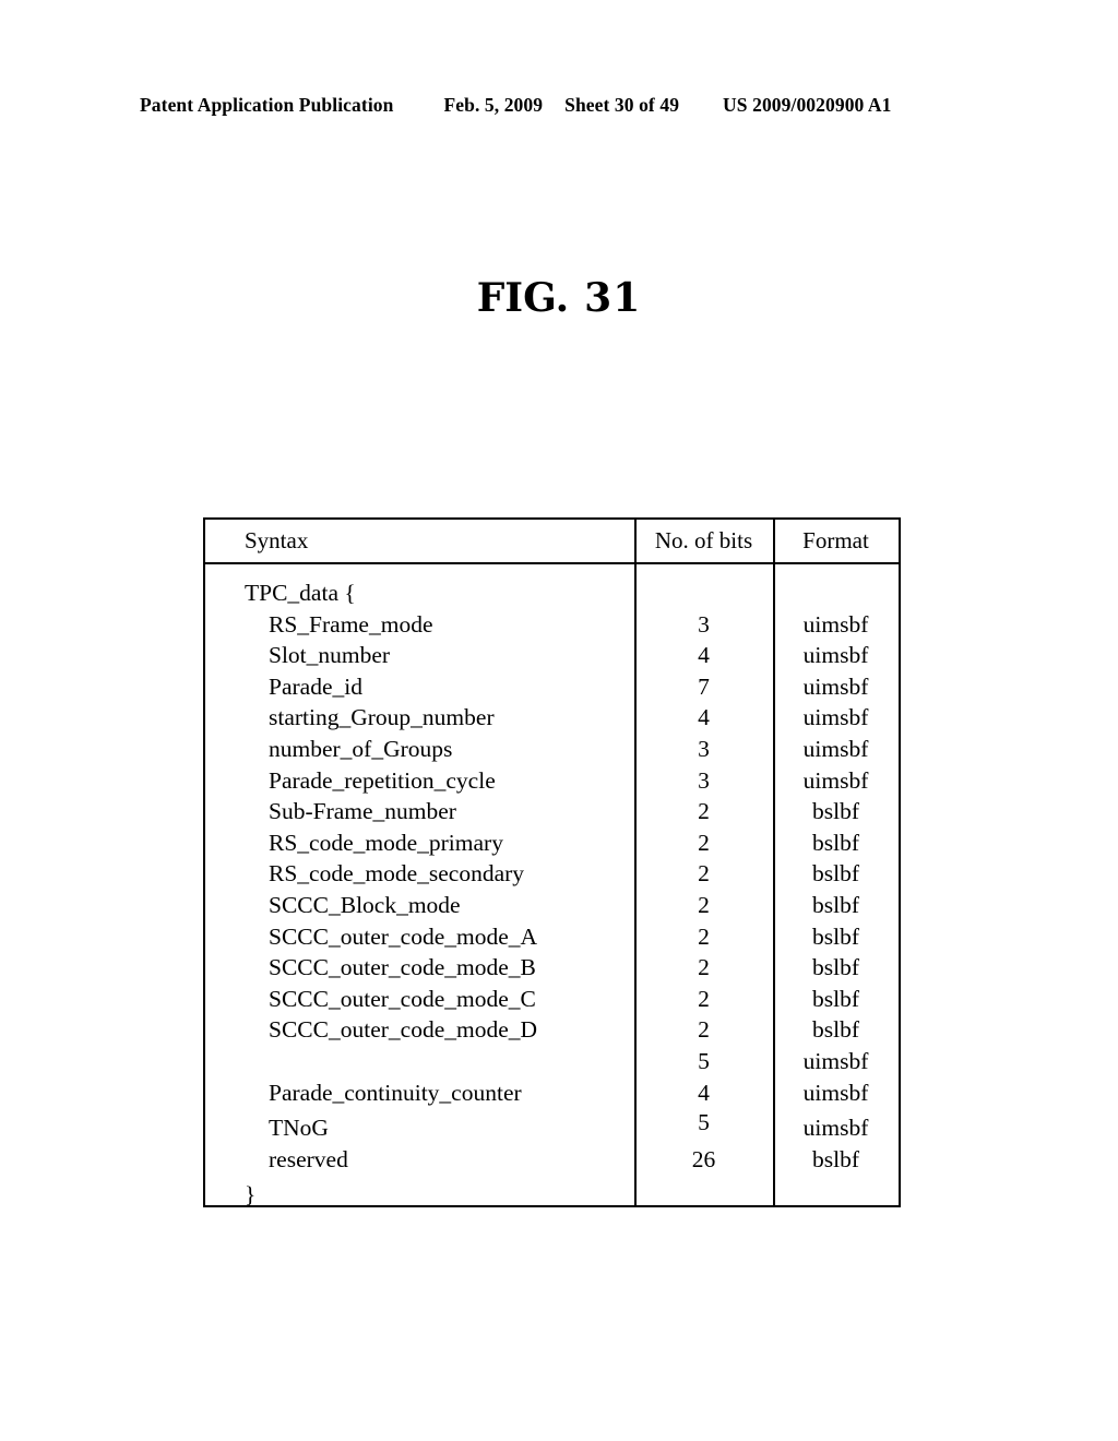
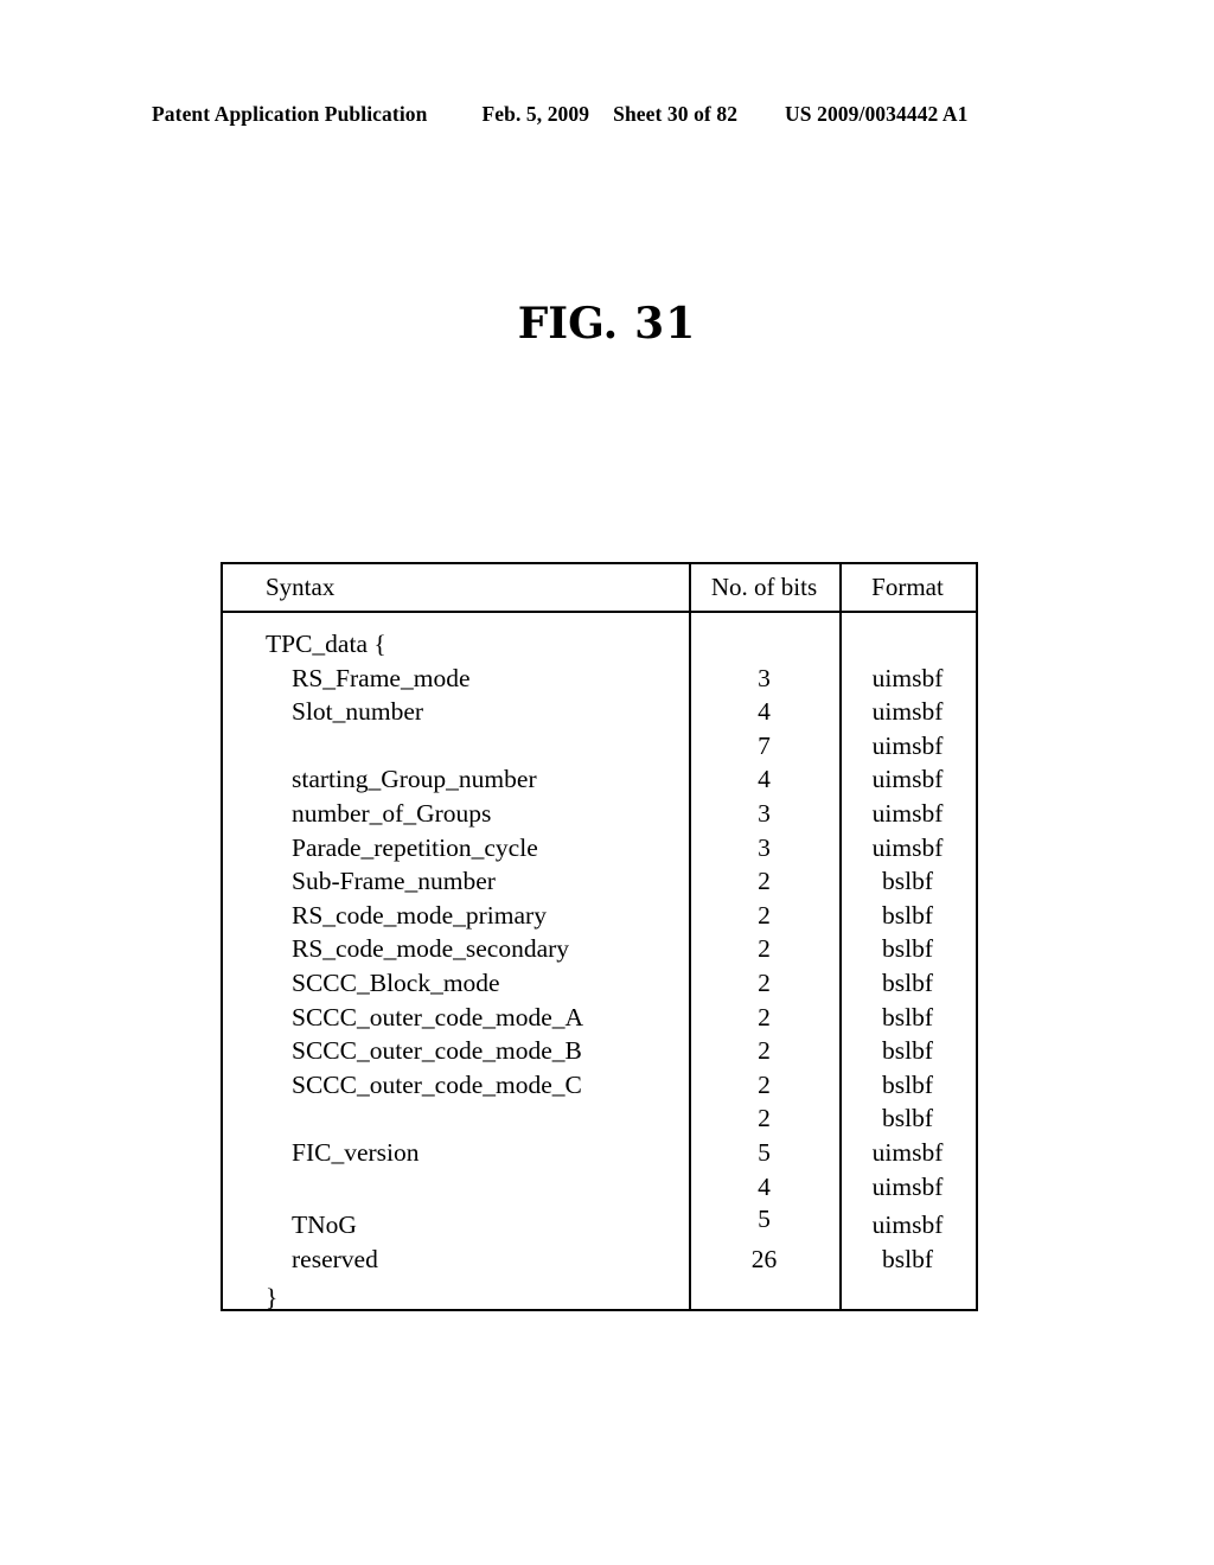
  Patent Application Publication
  Feb. 5, 2009
- Sheet 30 of 49
+ Sheet 30 of 82
- US 2009/0020900 A1
+ US 2009/0034442 A1
  FIG. 31
  Syntax
  No. of bits
  Format
  TPC_data {
  RS_Frame_mode
  3
  uimsbf
  Slot_number
  4
  uimsbf
- Parade_id
  7
  uimsbf
  starting_Group_number
  4
  uimsbf
  number_of_Groups
  3
  uimsbf
  Parade_repetition_cycle
  3
  uimsbf
  Sub-Frame_number
  2
  bslbf
  RS_code_mode_primary
  2
  bslbf
  RS_code_mode_secondary
  2
  bslbf
  SCCC_Block_mode
  2
  bslbf
  SCCC_outer_code_mode_A
  2
  bslbf
  SCCC_outer_code_mode_B
  2
  bslbf
  SCCC_outer_code_mode_C
  2
  bslbf
- SCCC_outer_code_mode_D
  2
  bslbf
+ FIC_version
  5
  uimsbf
- Parade_continuity_counter
  4
  uimsbf
  TNoG
  5
  uimsbf
  reserved
  26
  bslbf
  }
